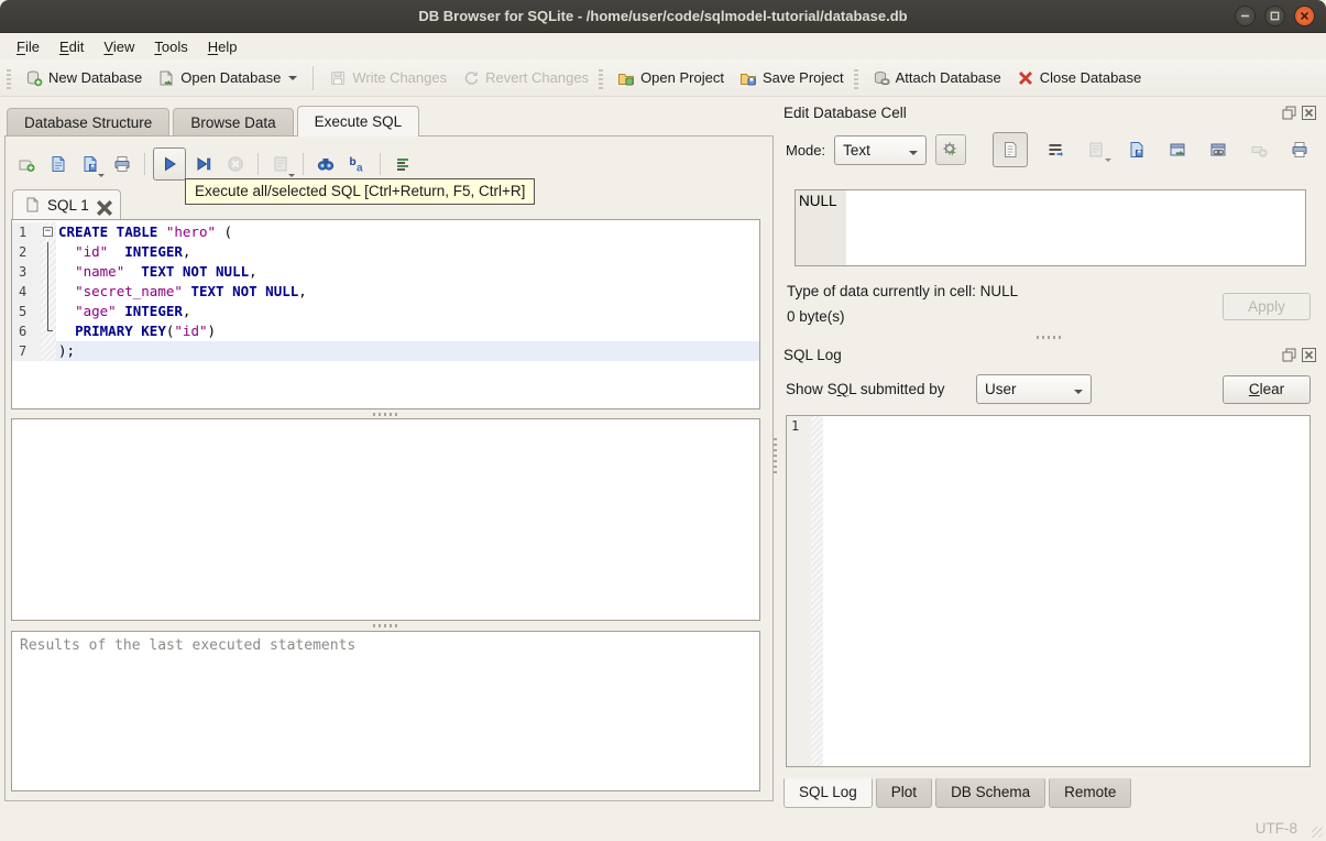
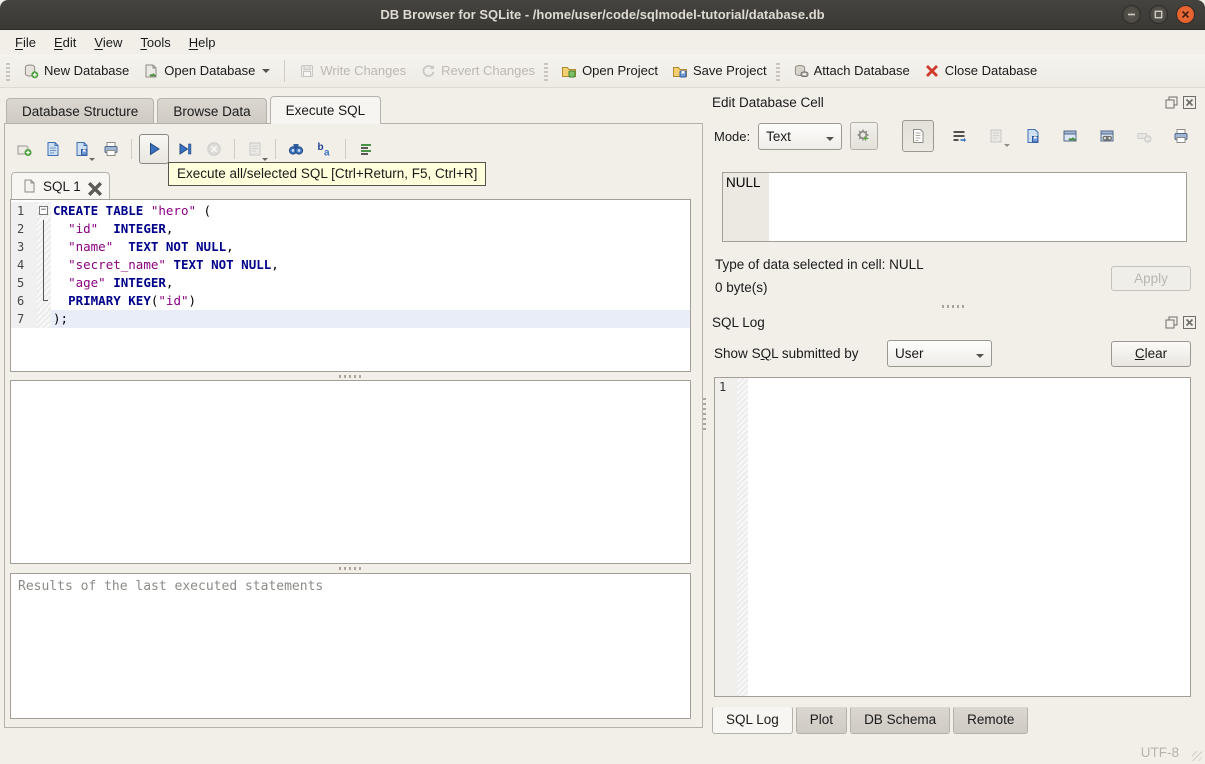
  DB Browser for SQLite - /home/user/code/sqlmodel-tutorial/database.db
  File
  Edit
  View
  Tools
  Help
  New Database
  Open Database
  Write Changes
  Revert Changes
  Open Project
  Save Project
  Attach Database
  Close Database
  Database Structure
  Browse Data
  Execute SQL
  b
  a
  SQL 1
  1
  −
  CREATE TABLE "hero" (
  2
  "id" INTEGER,
  3
  "name" TEXT NOT NULL,
  4
  "secret_name" TEXT NOT NULL,
  5
  "age" INTEGER,
  6
  PRIMARY KEY("id")
  7
  );
  Results of the last executed statements
  Edit Database Cell
  Mode:
  Text
  NULL
- Type of data currently in cell: NULL
+ Type of data selected in cell: NULL
  0 byte(s)
  Apply
  SQL Log
  Show SQL submitted by
  User
  Clear
  1
  SQL Log
  Plot
  DB Schema
  Remote
  Execute all/selected SQL [Ctrl+Return, F5, Ctrl+R]
  UTF-8
